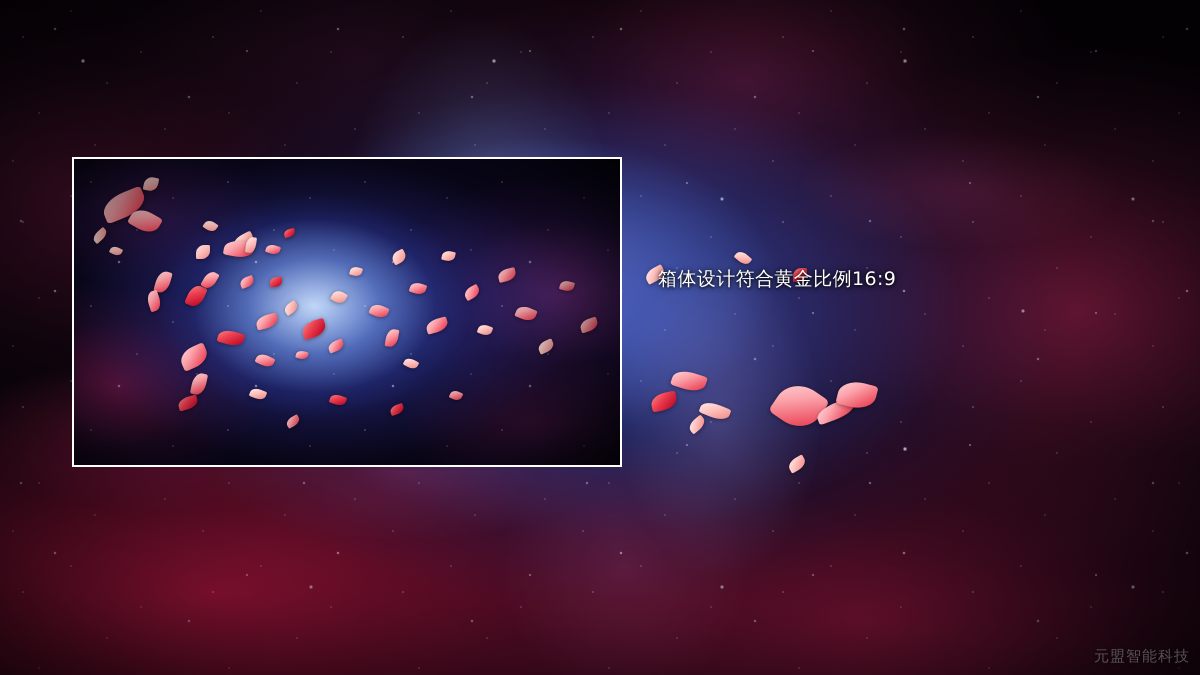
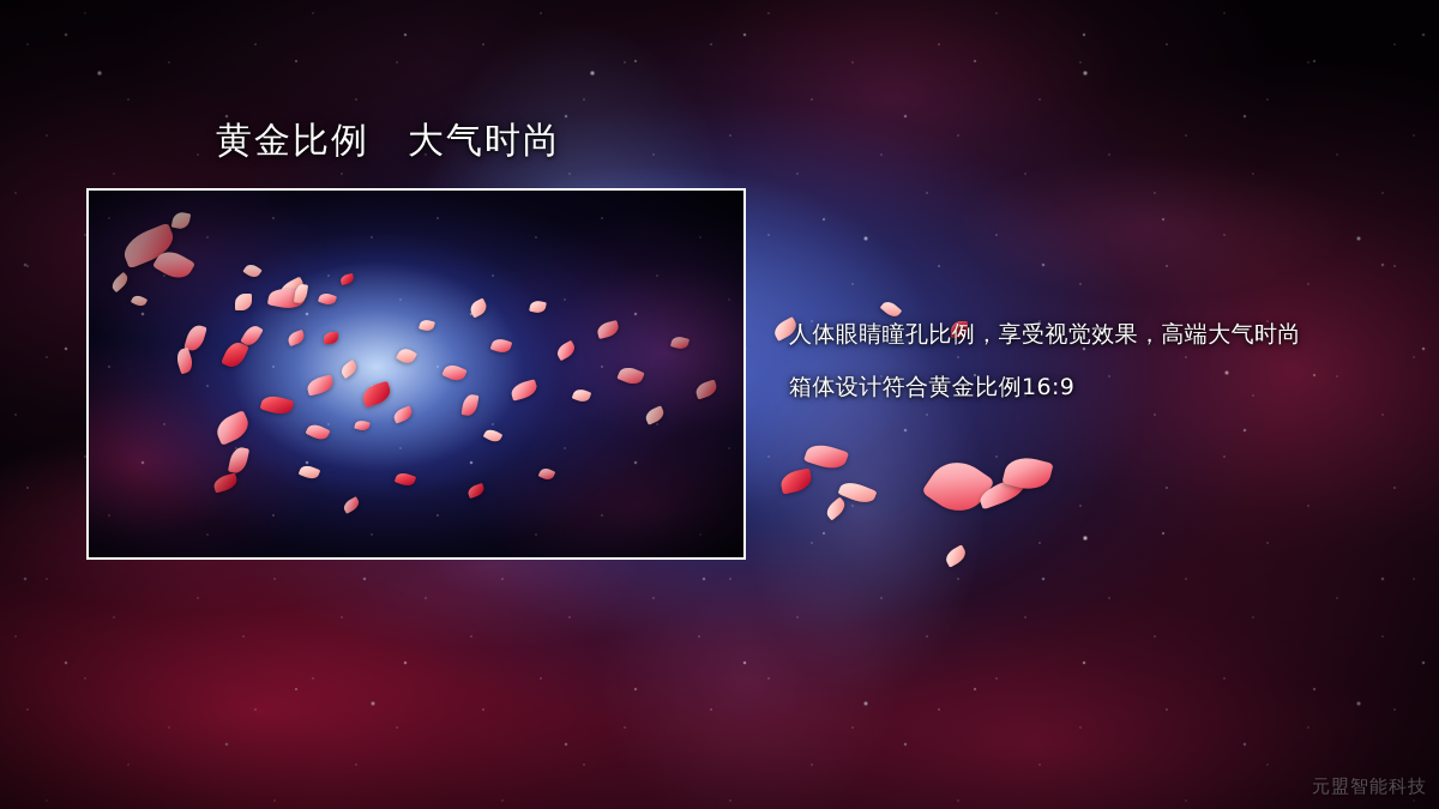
+ 黄金比例 大气时尚
+ 人体眼睛瞳孔比例，享受视觉效果，高端大气时尚
  箱体设计符合黄金比例16:9
  元盟智能科技
